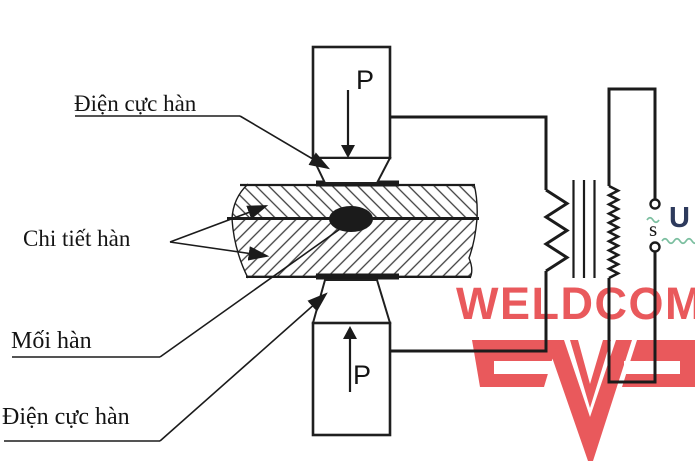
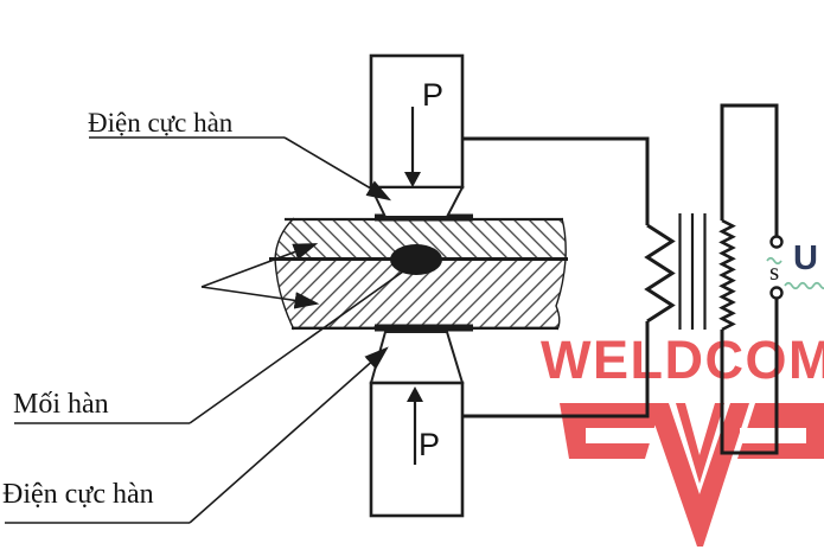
  WEDCOM
  Điện cực hàn
- Chi tiết hàn
  Mối hàn
  Điện cực hàn
  P
  P
  U
  s
